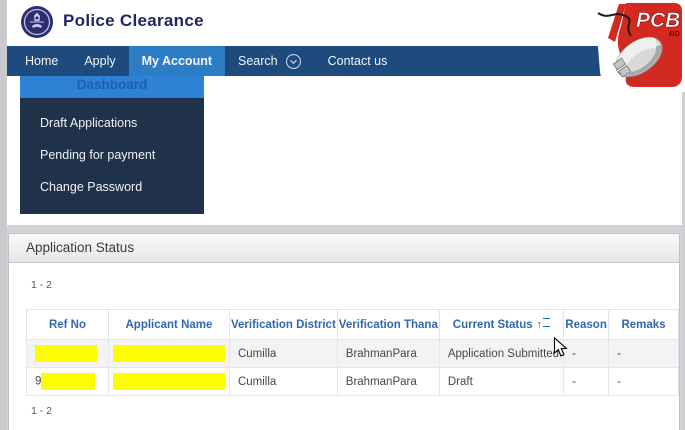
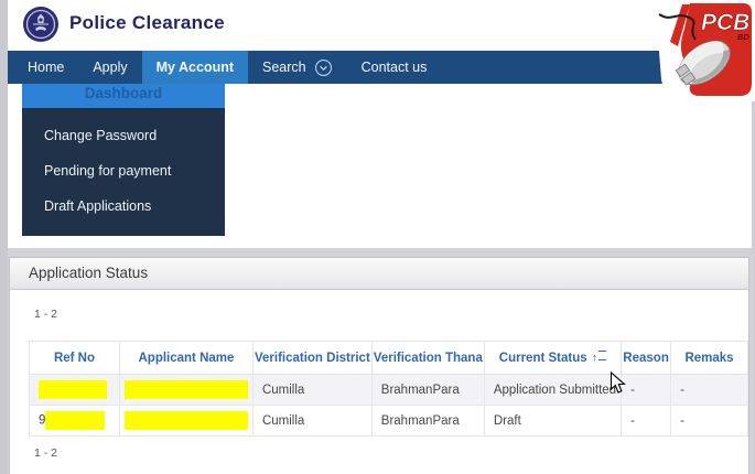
  Police Clearance
  Home
  Apply
  My Account
  Search
  Contact us
  Dashboard
- Draft Applications
+ Change Password
  Pending for payment
- Change Password
+ Draft Applications
  Application Status
  1 - 2
  Ref No	Applicant Name	Verification District	Verification Thana	Current Status ↑	Reason	Remaks
  		Cumilla	BrahmanPara	Application Submitted	-	-
  9		Cumilla	BrahmanPara	Draft	-	-
  1 - 2
  PCB
  BD
